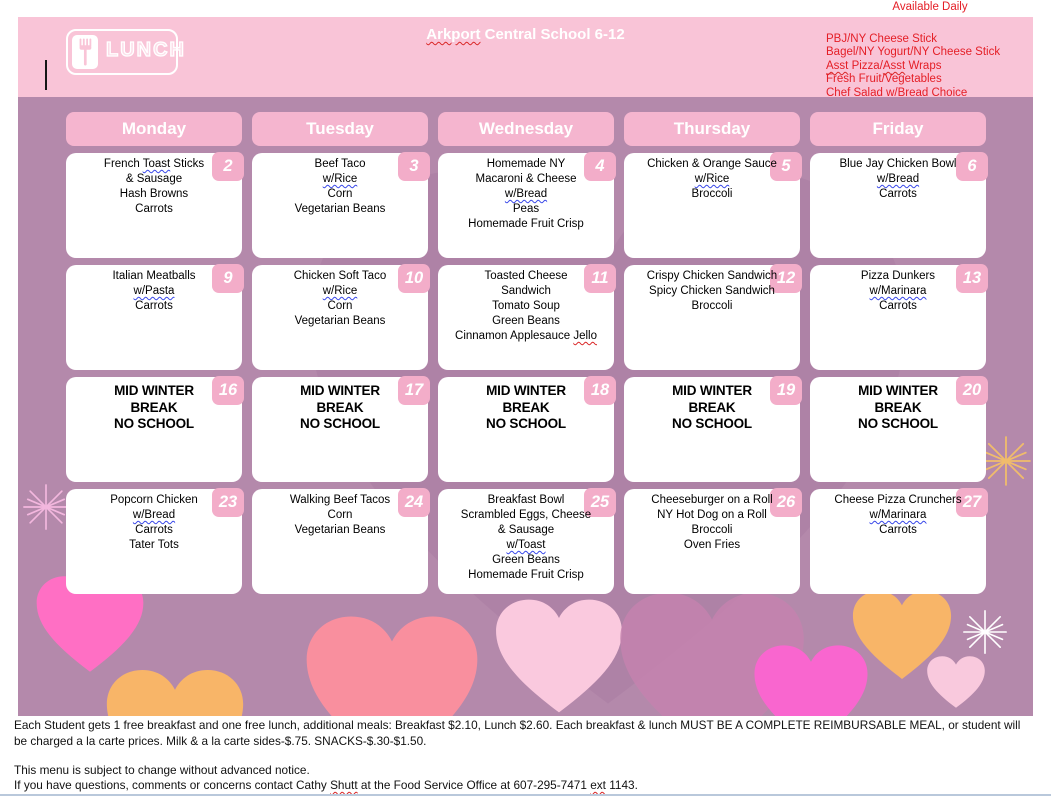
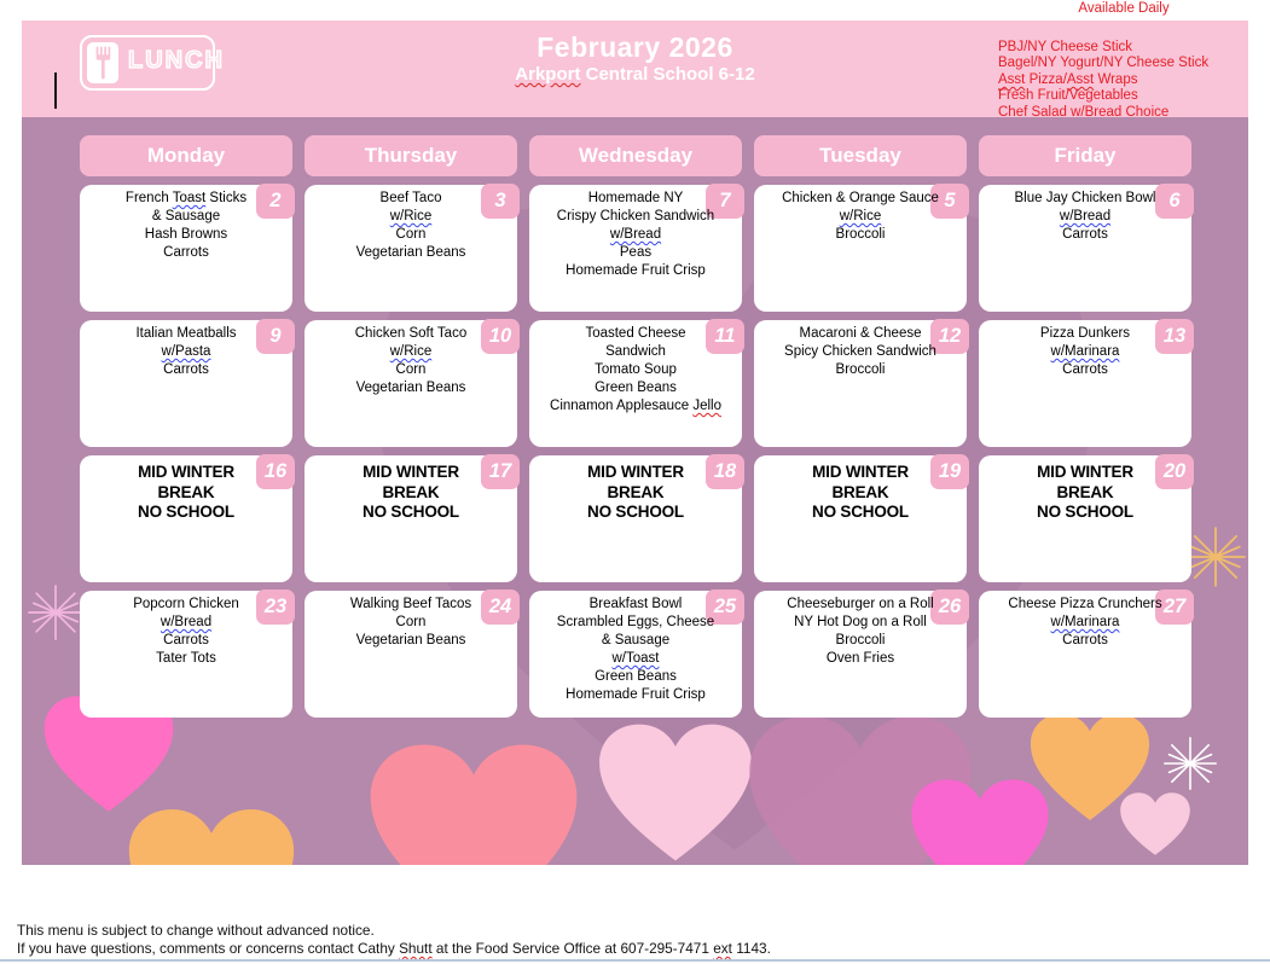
  Available Daily
  LUNCH
+ February 2026
  Arkport Central School 6-12
  PBJ/NY Cheese Stick
  Bagel/NY Yogurt/NY Cheese Stick
  Asst Pizza/Asst Wraps
  Fresh Fruit/Vegetables
  Chef Salad w/Bread Choice
  Monday
- Tuesday
+ Thursday
  Wednesday
- Thursday
+ Tuesday
  Friday
  2
  French Toast Sticks
  & Sausage
  Hash Browns
  Carrots
  3
  Beef Taco
  w/Rice
  Corn
  Vegetarian Beans
- 4
+ 7
  Homemade NY
- Macaroni & Cheese
+ Crispy Chicken Sandwich
  w/Bread
  Peas
  Homemade Fruit Crisp
  5
  Chicken & Orange Sauce
  w/Rice
  Broccoli
  6
  Blue Jay Chicken Bowl
  w/Bread
  Carrots
  9
  Italian Meatballs
  w/Pasta
  Carrots
  10
  Chicken Soft Taco
  w/Rice
  Corn
  Vegetarian Beans
  11
  Toasted Cheese
  Sandwich
  Tomato Soup
  Green Beans
  Cinnamon Applesauce Jello
  12
- Crispy Chicken Sandwich
+ Macaroni & Cheese
  Spicy Chicken Sandwich
  Broccoli
  13
  Pizza Dunkers
  w/Marinara
  Carrots
  16
  MID WINTER
  BREAK
  NO SCHOOL
  17
  MID WINTER
  BREAK
  NO SCHOOL
  18
  MID WINTER
  BREAK
  NO SCHOOL
  19
  MID WINTER
  BREAK
  NO SCHOOL
  20
  MID WINTER
  BREAK
  NO SCHOOL
  23
  Popcorn Chicken
  w/Bread
  Carrots
  Tater Tots
  24
  Walking Beef Tacos
  Corn
  Vegetarian Beans
  25
  Breakfast Bowl
  Scrambled Eggs, Cheese
  & Sausage
  w/Toast
  Green Beans
  Homemade Fruit Crisp
  26
  Cheeseburger on a Roll
  NY Hot Dog on a Roll
  Broccoli
  Oven Fries
  27
  Cheese Pizza Crunchers
  w/Marinara
  Carrots
- Each Student gets 1 free breakfast and one free lunch, additional meals: Breakfast $2.10, Lunch $2.60. Each breakfast & lunch MUST BE A COMPLETE REIMBURSABLE MEAL, or student will be charged a la carte prices. Milk & a la carte sides-$.75. SNACKS-$.30-$1.50.
  This menu is subject to change without advanced notice.
  If you have questions, comments or concerns contact Cathy Shutt at the Food Service Office at 607-295-7471 ext 1143.
